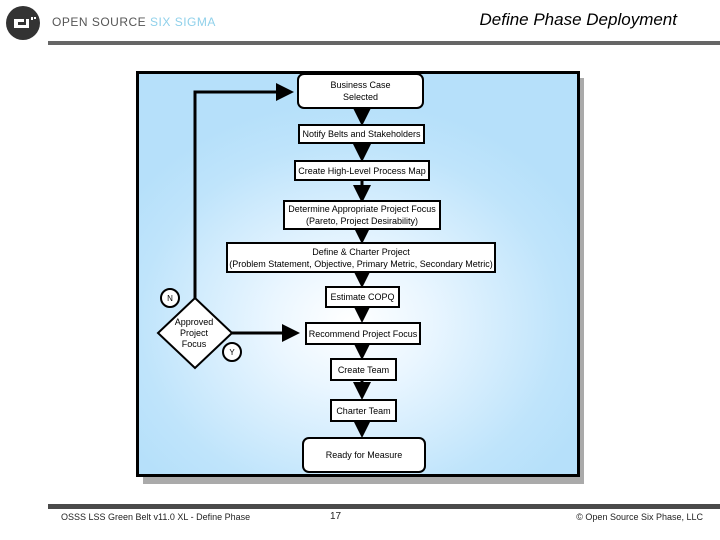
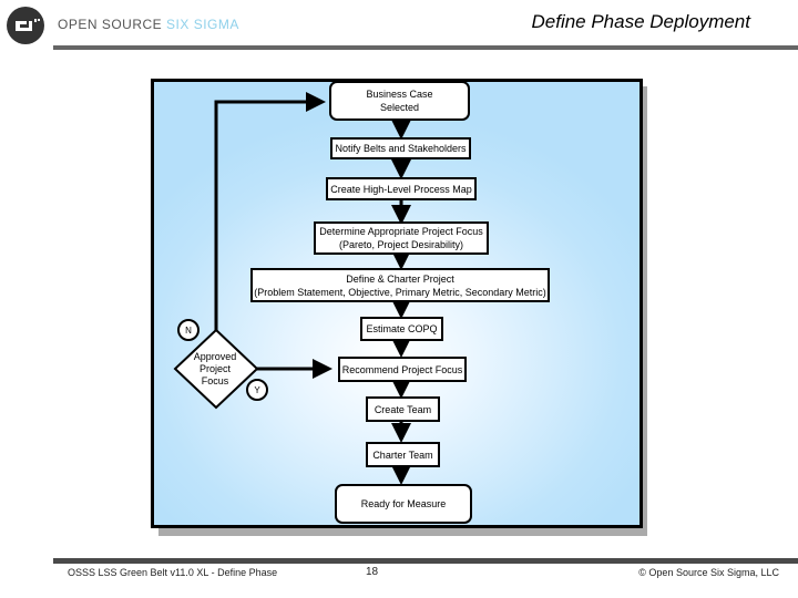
  OPEN SOURCE SIX SIGMA
  Define Phase Deployment
  Business Case
  Selected
  Notify Belts and Stakeholders
  Create High-Level Process Map
  Determine Appropriate Project Focus
  (Pareto, Project Desirability)
  Define & Charter Project
  (Problem Statement, Objective, Primary Metric, Secondary Metric)
  Estimate COPQ
  Recommend Project Focus
  Create Team
  Charter Team
  Ready for Measure
  Approved
  Project
  Focus
  N
  Y
  OSSS LSS Green Belt v11.0 XL - Define Phase
- 17
+ 18
- © Open Source Six Phase, LLC
+ © Open Source Six Sigma, LLC
